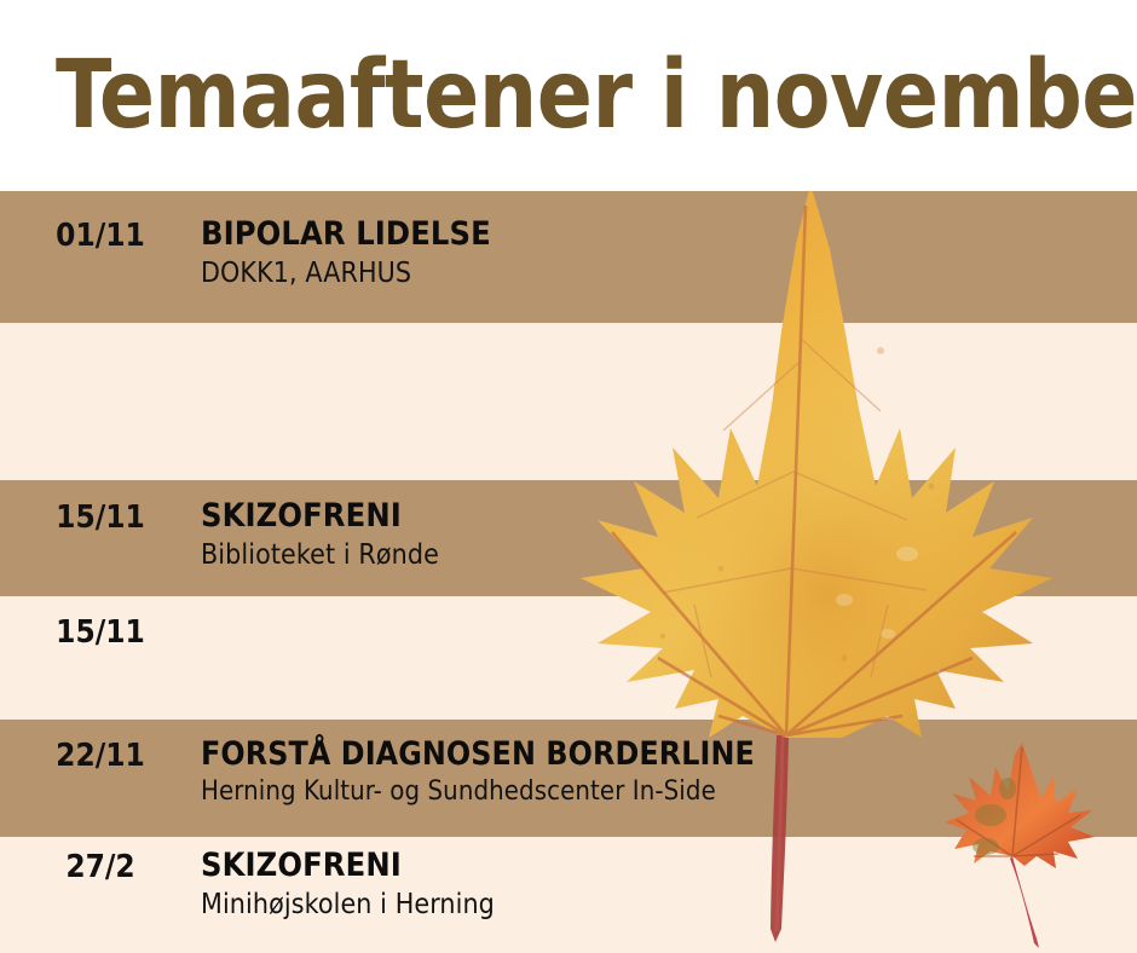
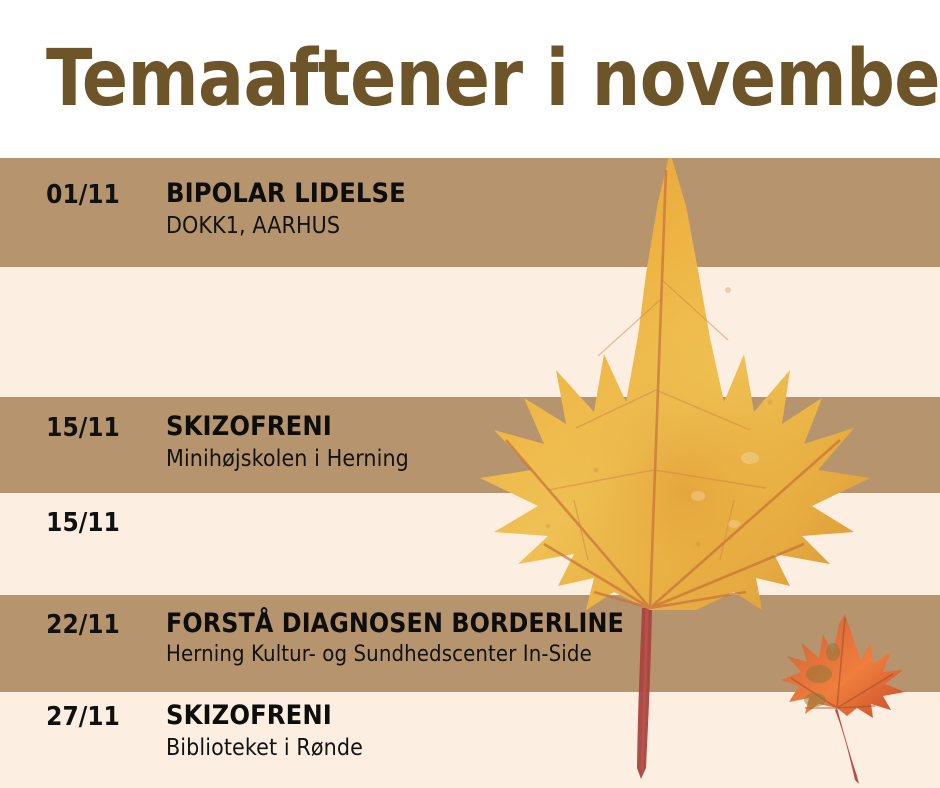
  Temaaftener i novembe
  01/11
  BIPOLAR LIDELSE
  DOKK1, AARHUS
  15/11
  SKIZOFRENI
- Biblioteket i Rønde
+ Minihøjskolen i Herning
  15/11
  22/11
  FORSTÅ DIAGNOSEN BORDERLINE
  Herning Kultur- og Sundhedscenter In-Side
- 27/2
+ 27/11
  SKIZOFRENI
- Minihøjskolen i Herning
+ Biblioteket i Rønde
